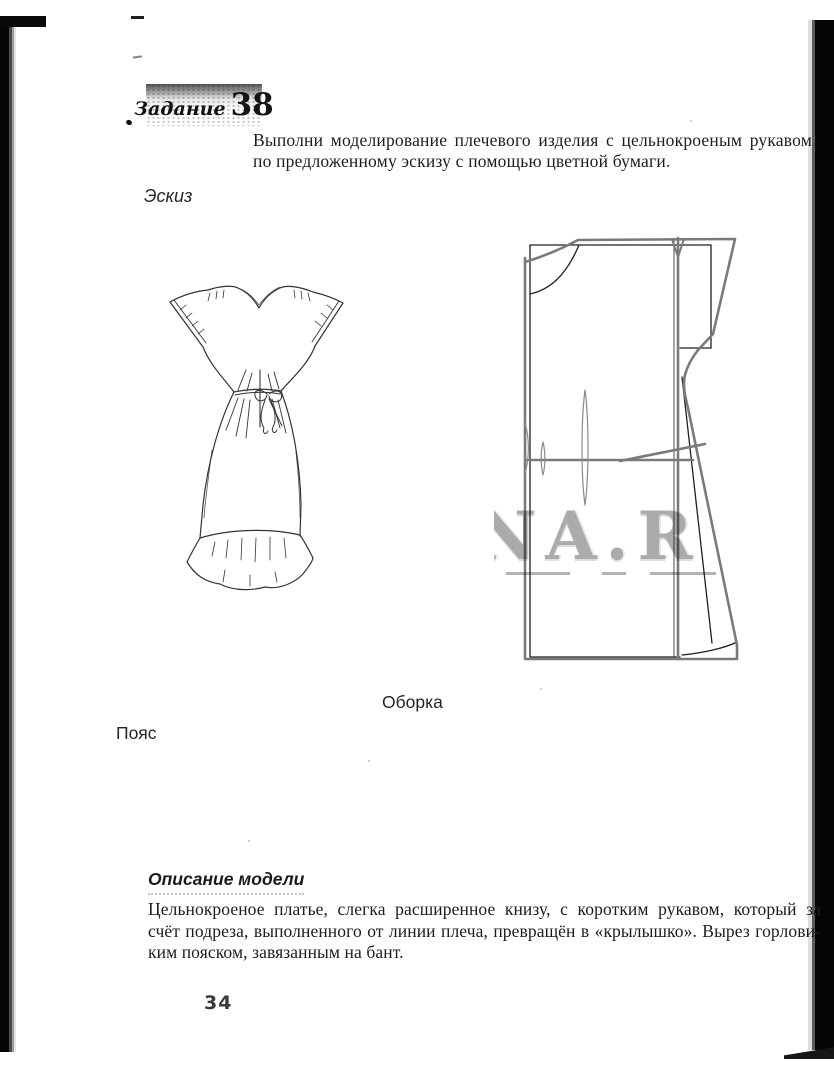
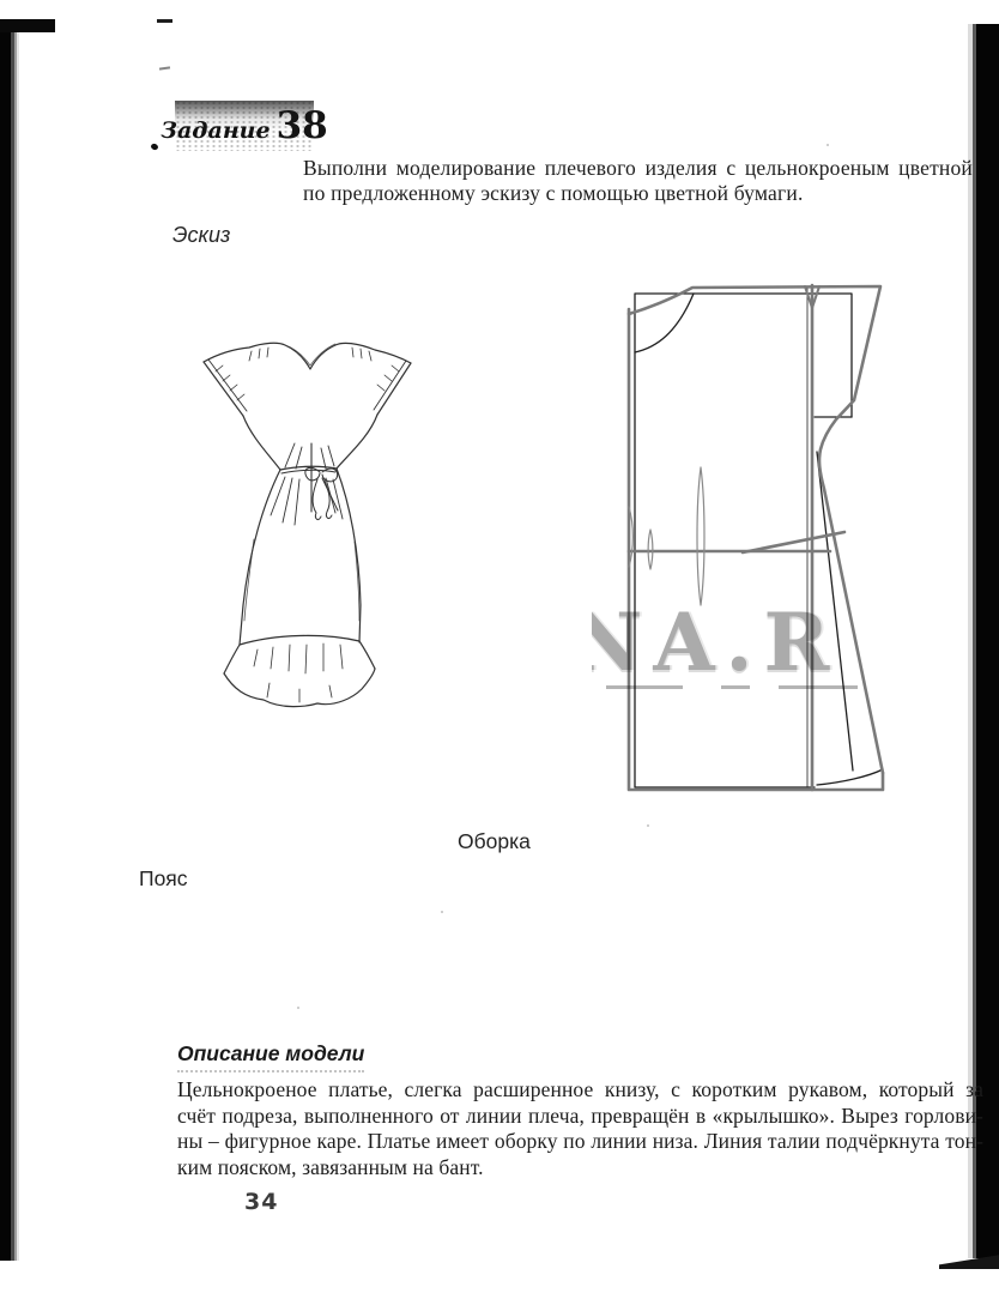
  Задание
  38
- Выполни моделирование плечевого изделия с цельнокроеным рукавом
+ Выполни моделирование плечевого изделия с цельнокроеным цветной
  по предложенному эскизу с помощью цветной бумаги.
  Эскиз
  NA.R
  Оборка
  Пояс
  Описание модели
  Цельнокроеное платье, слегка расширенное книзу, с коротким рукавом, который за
  счёт подреза, выполненного от линии плеча, превращён в «крылышко». Вырез горлови-
+ ны – фигурное каре. Платье имеет оборку по линии низа. Линия талии подчёркнута тон-
  ким пояском, завязанным на бант.
  34
